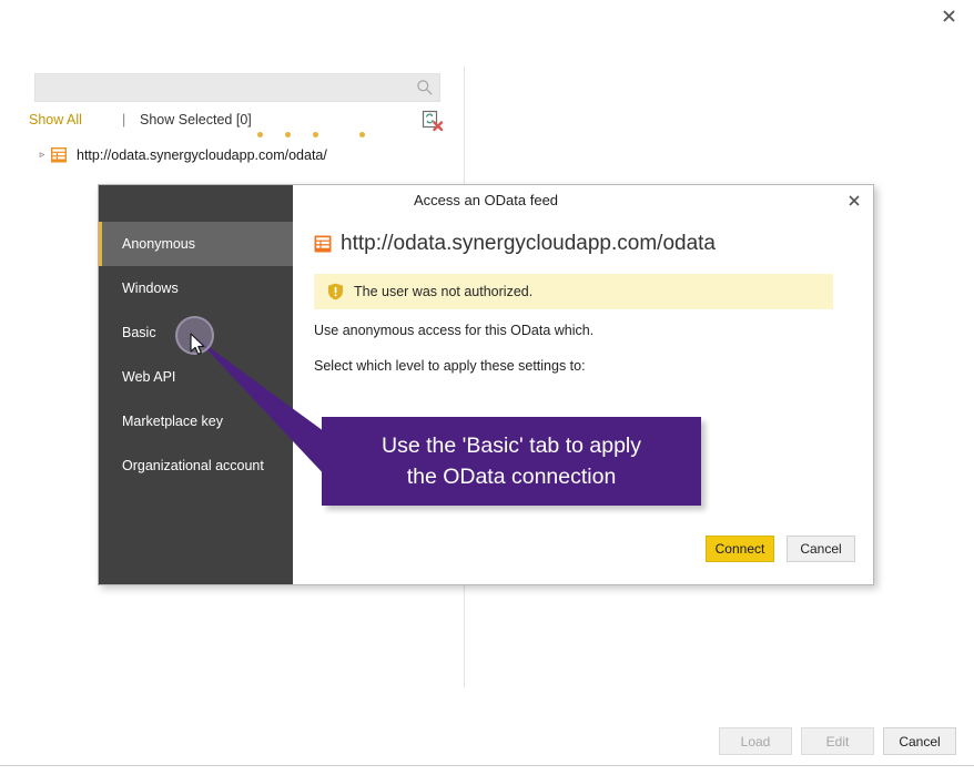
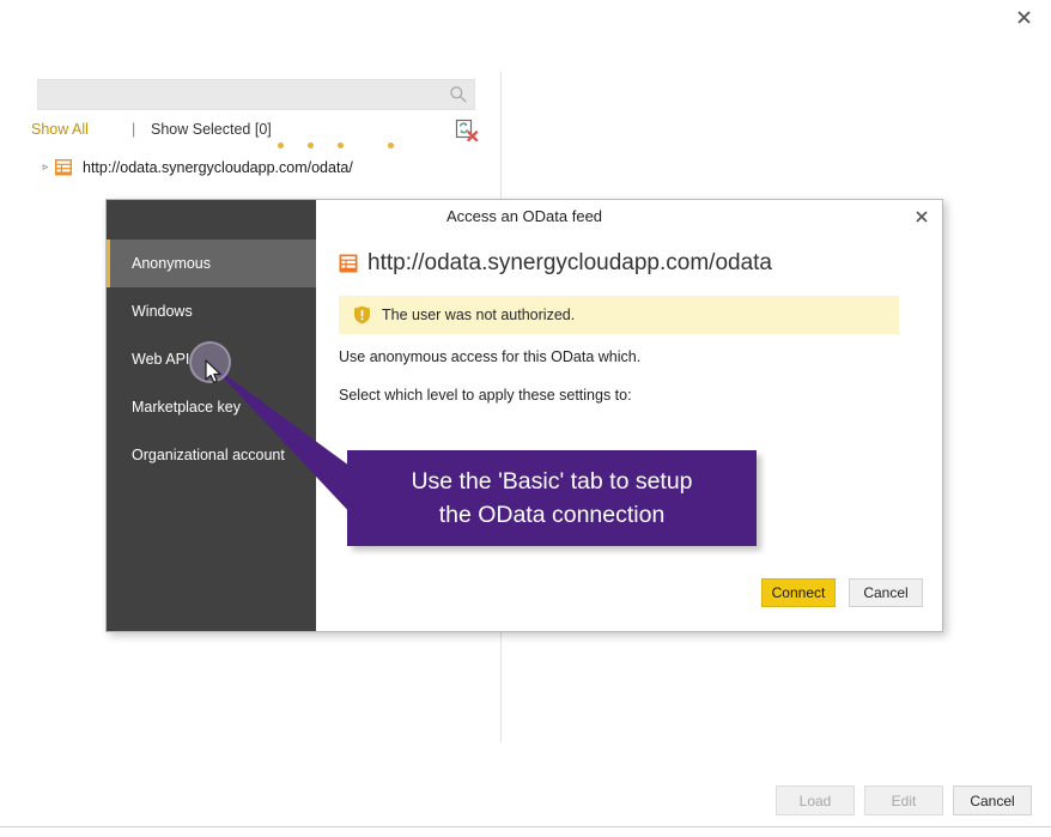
  Show All
  |
  Show Selected [0]
  ▹
  http://odata.synergycloudapp.com/odata/
  Load
  Edit
  Cancel
  Access an OData feed
  Anonymous
  Windows
- Basic
  Web API
  Marketplace key
  Organizational account
  http://odata.synergycloudapp.com/odata
  The user was not authorized.
  Use anonymous access for this OData which.
  Select which level to apply these settings to:
  Connect
  Cancel
- Use the 'Basic' tab to apply
+ Use the 'Basic' tab to setup
  the OData connection
